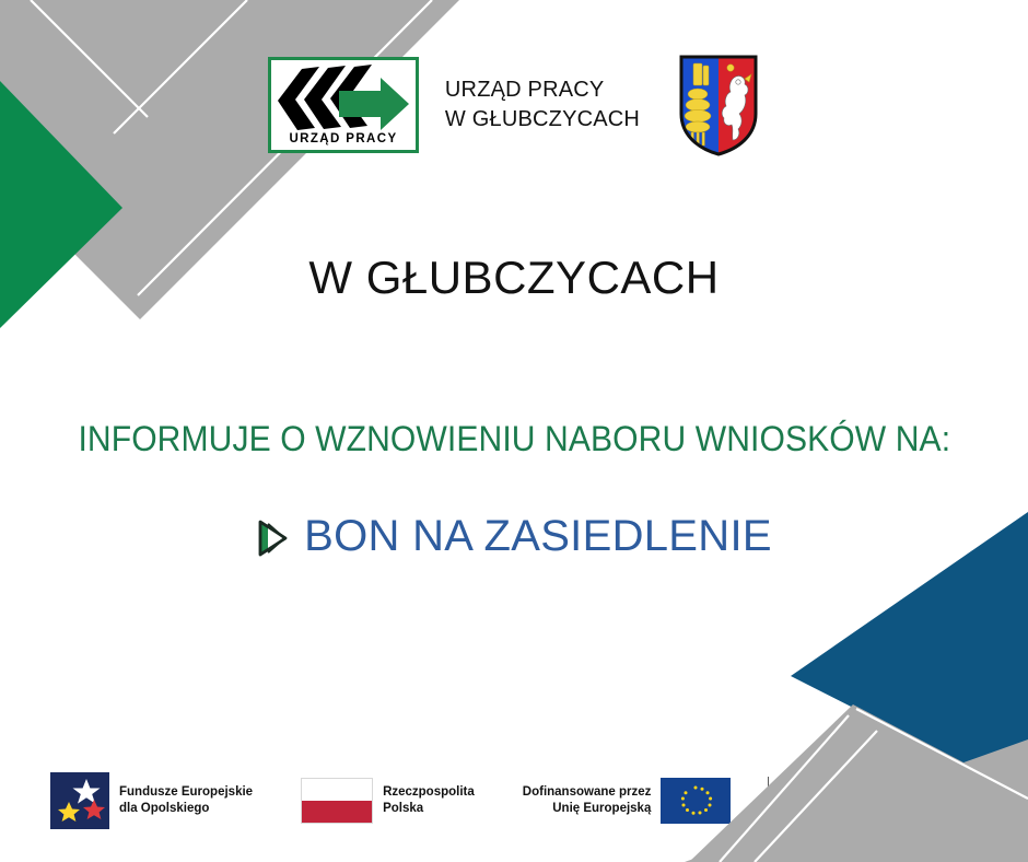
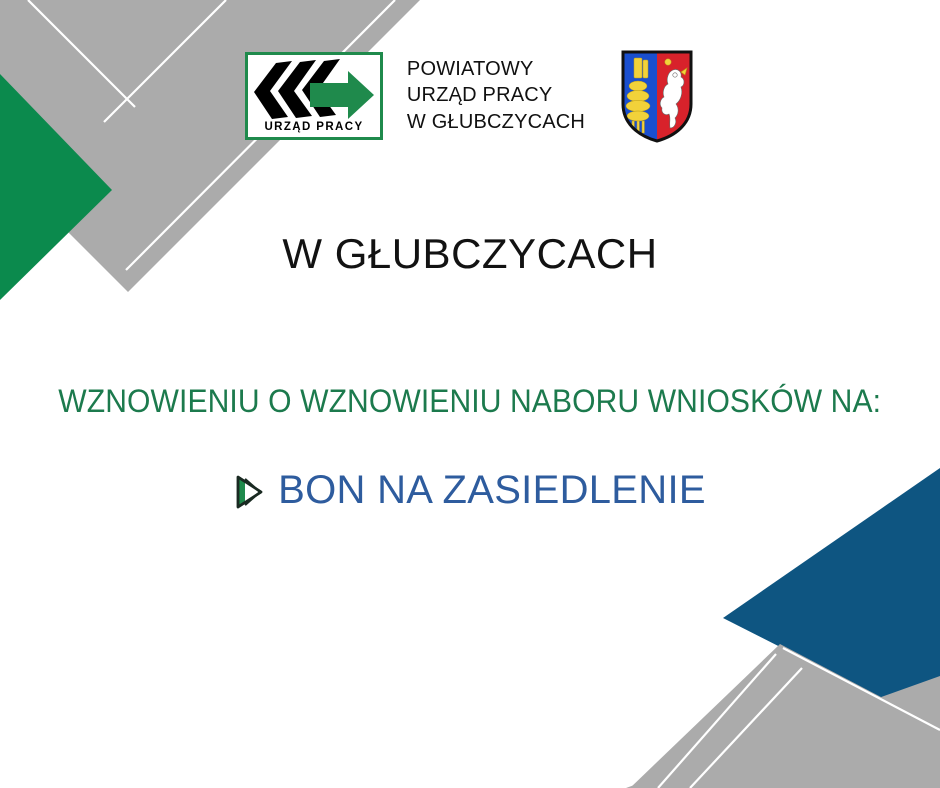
  URZĄD PRACY
+ POWIATOWY
  URZĄD PRACY
  W GŁUBCZYCACH
  W GŁUBCZYCACH
- INFORMUJE O WZNOWIENIU NABORU WNIOSKÓW NA:
+ WZNOWIENIU O WZNOWIENIU NABORU WNIOSKÓW NA:
  BON NA ZASIEDLENIE
- Fundusze Europejskie
- dla Opolskiego
- Rzeczpospolita
- Polska
- Dofinansowane przez
- Unię Europejską
